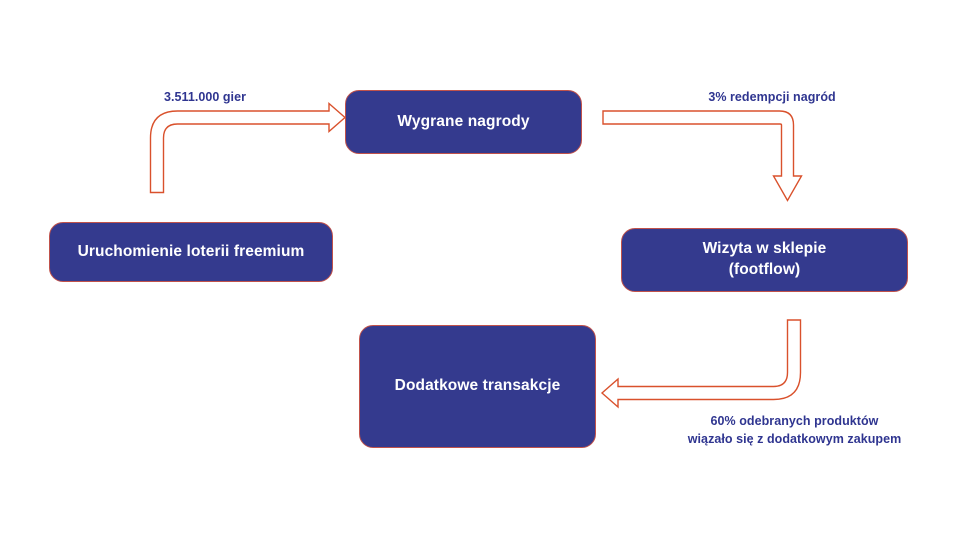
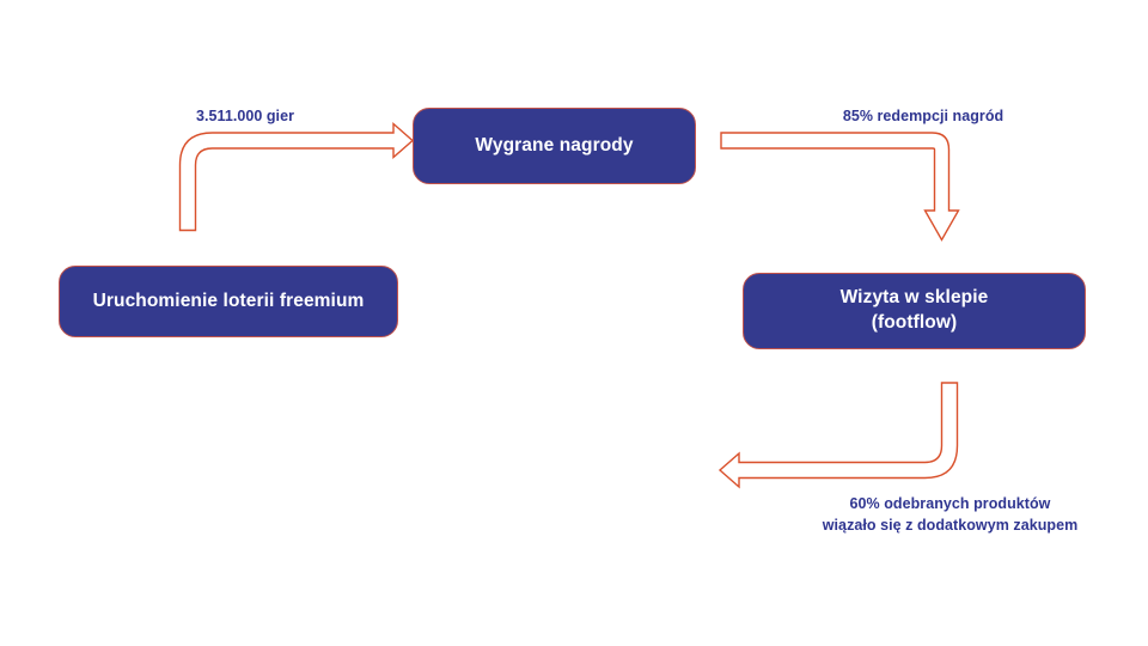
  Uruchomienie loterii freemium
  Wygrane nagrody
  Wizyta w sklepie
  (footflow)
- Dodatkowe transakcje
  3.511.000 gier
- 3% redempcji nagród
+ 85% redempcji nagród
  60% odebranych produktów
  wiązało się z dodatkowym zakupem
